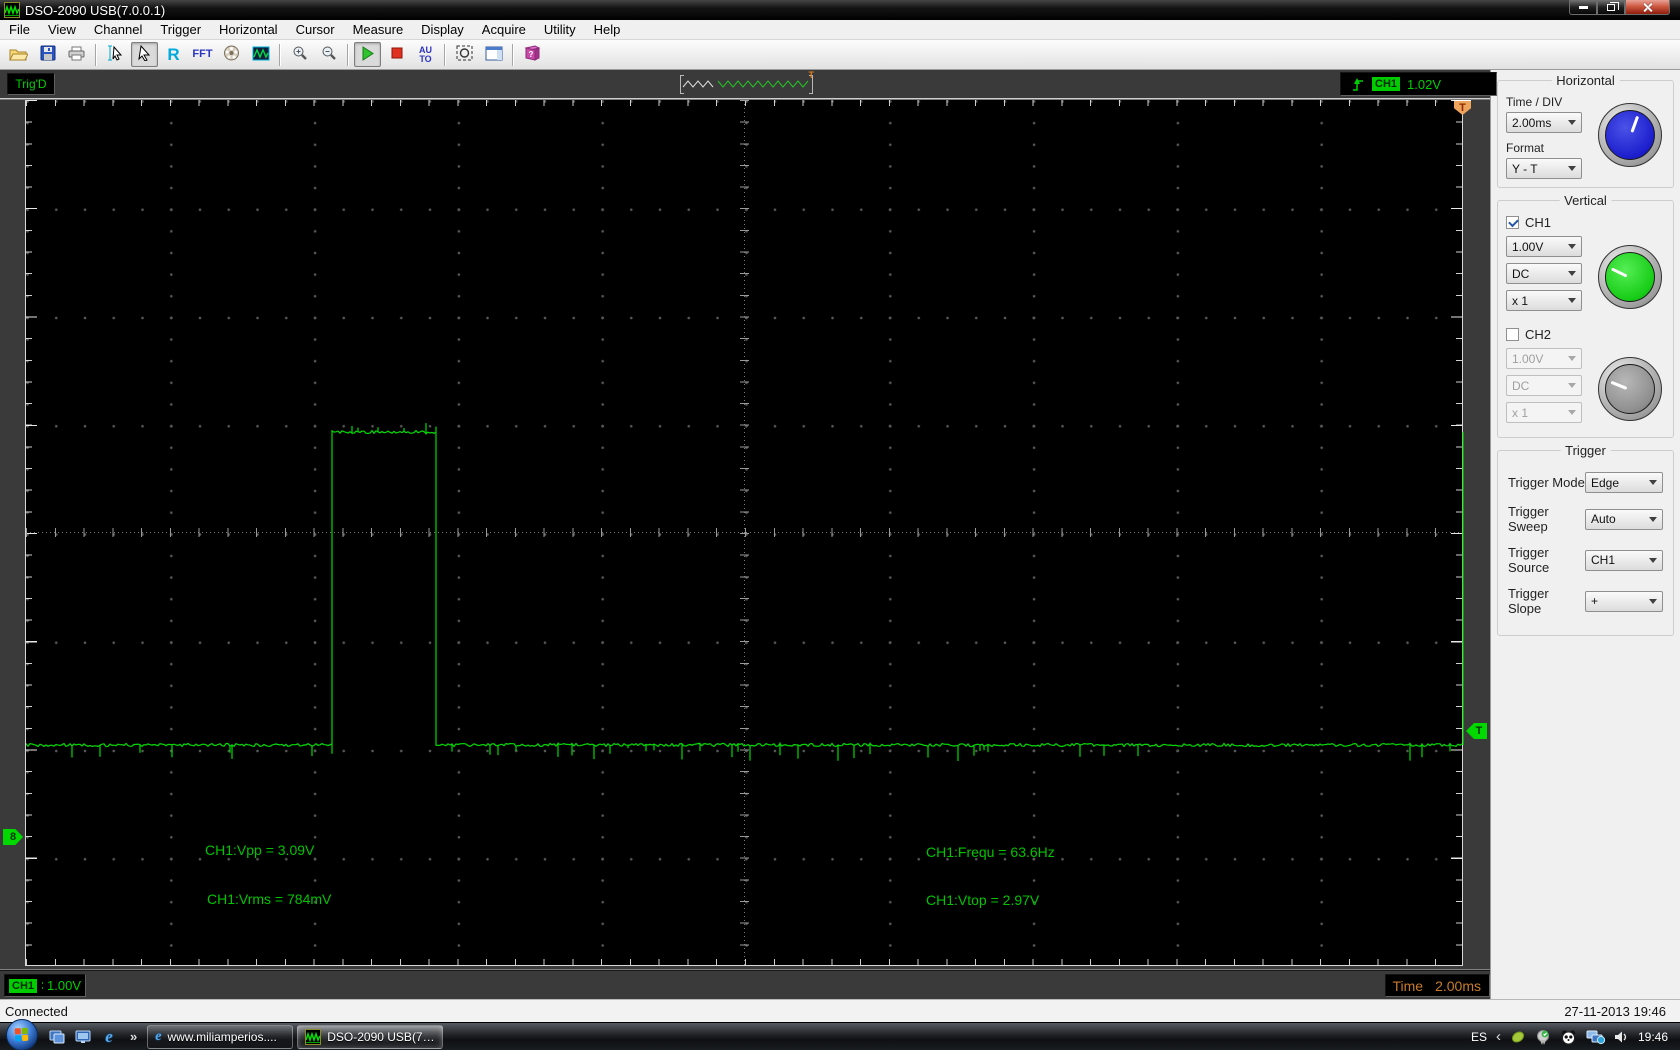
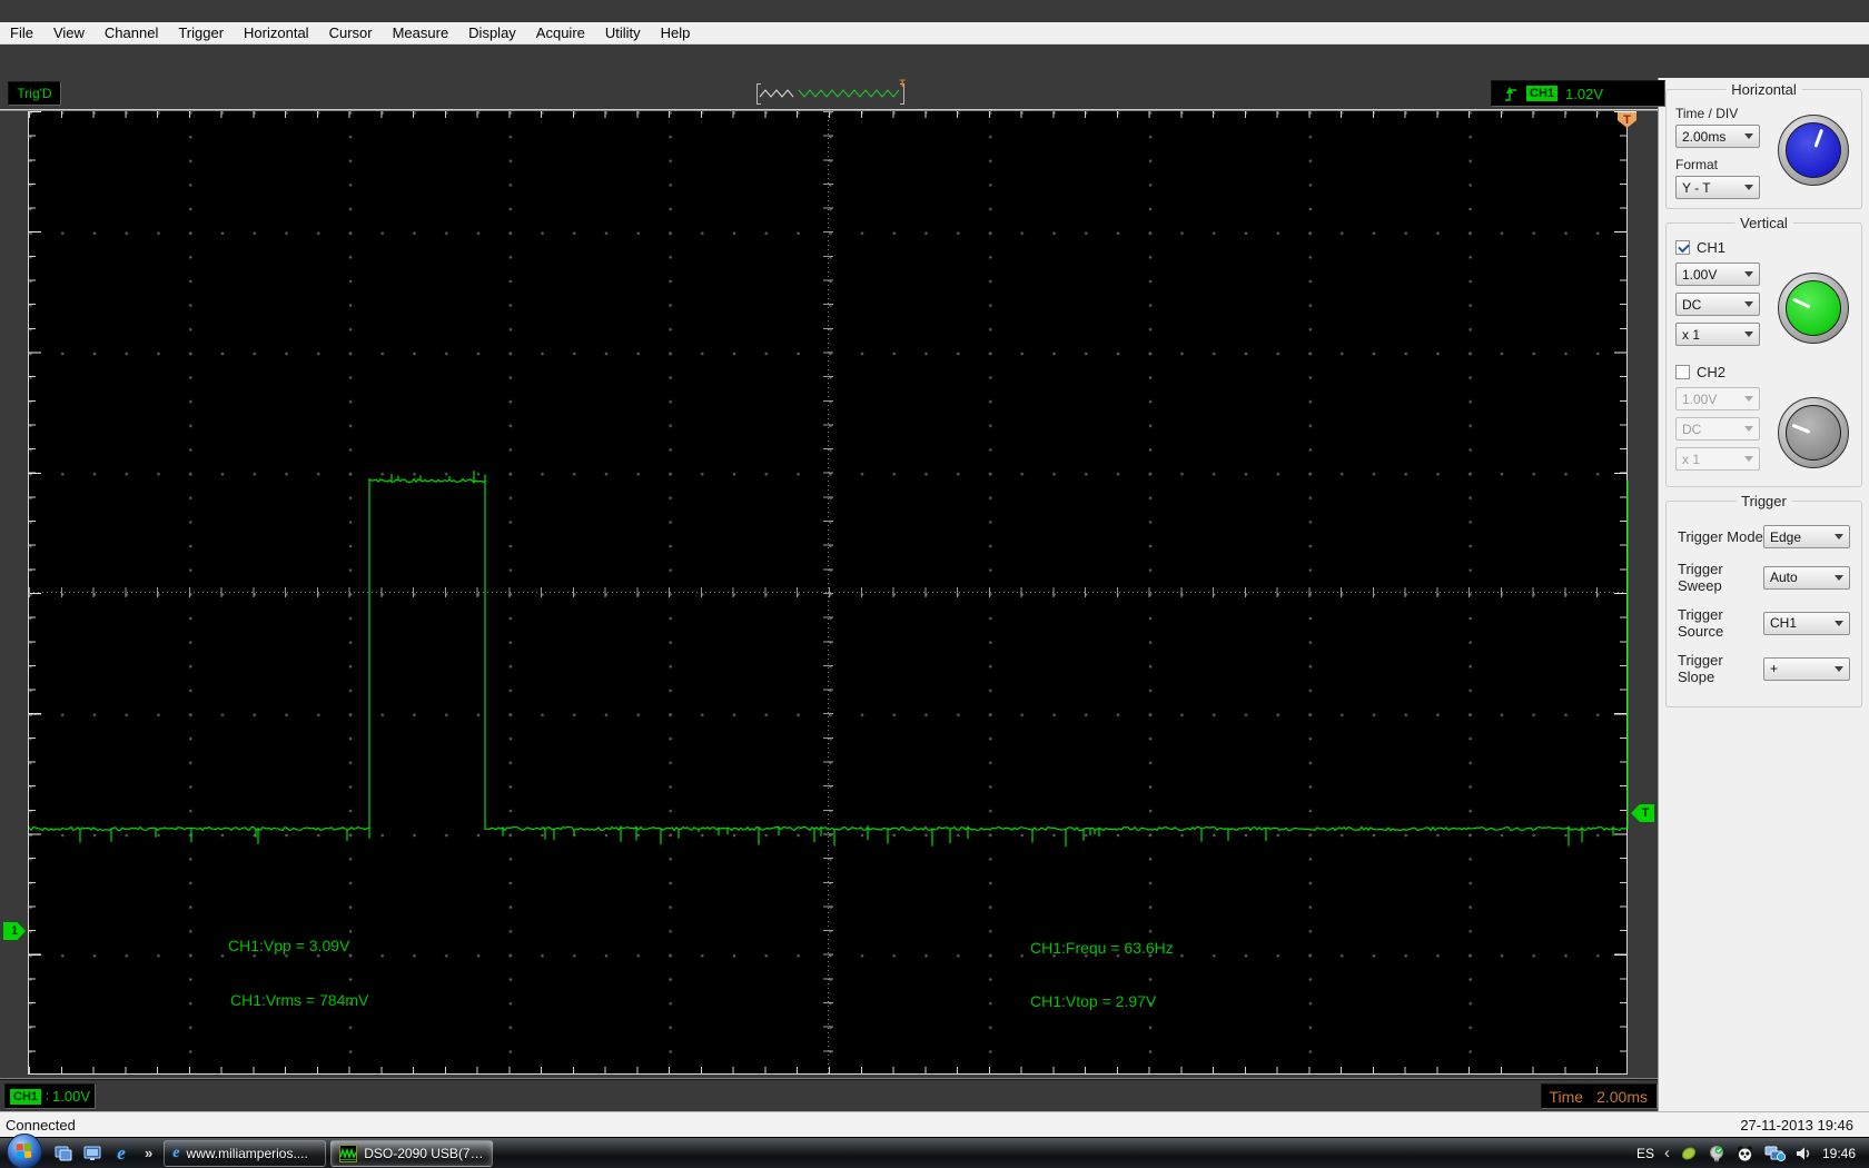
- DSO-2090 USB(7.0.0.1)
  File
  View
  Channel
  Trigger
  Horizontal
  Cursor
  Measure
  Display
  Acquire
  Utility
  Help
- R
- FFT
- AU
- TO
- ?
  Trig'D
  T
  CH1
  1.02V
  CH1:Vpp = 3.09V
  CH1:Vrms = 784mV
  CH1:Frequ = 63.6Hz
  CH1:Vtop = 2.97V
- 8
+ 1
  T
  T
  CH1
  1.00V
  Time
  2.00ms
  Horizontal
  Time / DIV
  2.00ms
  Format
  Y - T
  Vertical
  CH1
  1.00V
  DC
  x 1
  CH2
  1.00V
  DC
  x 1
  Trigger
  Trigger Mode
  Edge
  Trigger Sweep
  Auto
  Trigger Source
  CH1
  Trigger Slope
  +
  Connected
  27-11-2013 19:46
  e
  »
  e
  www.miliamperios....
  DSO-2090 USB(7.0.
  ES
  ‹
  19:46
